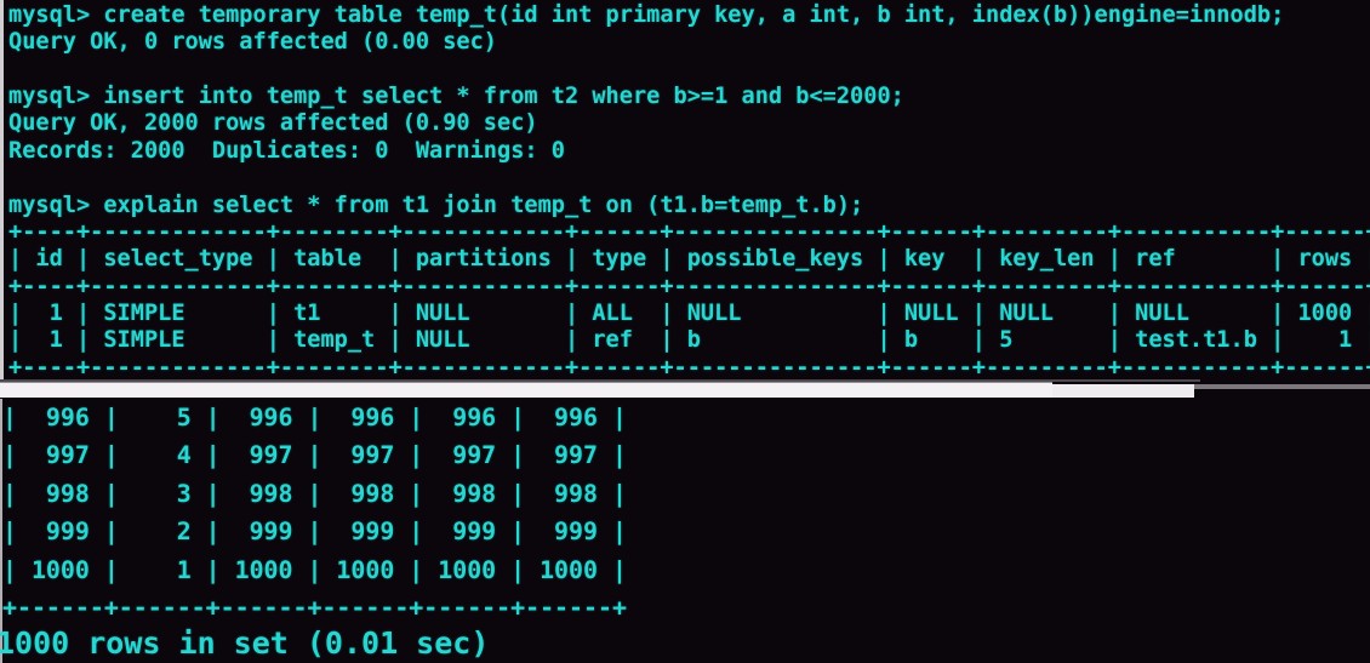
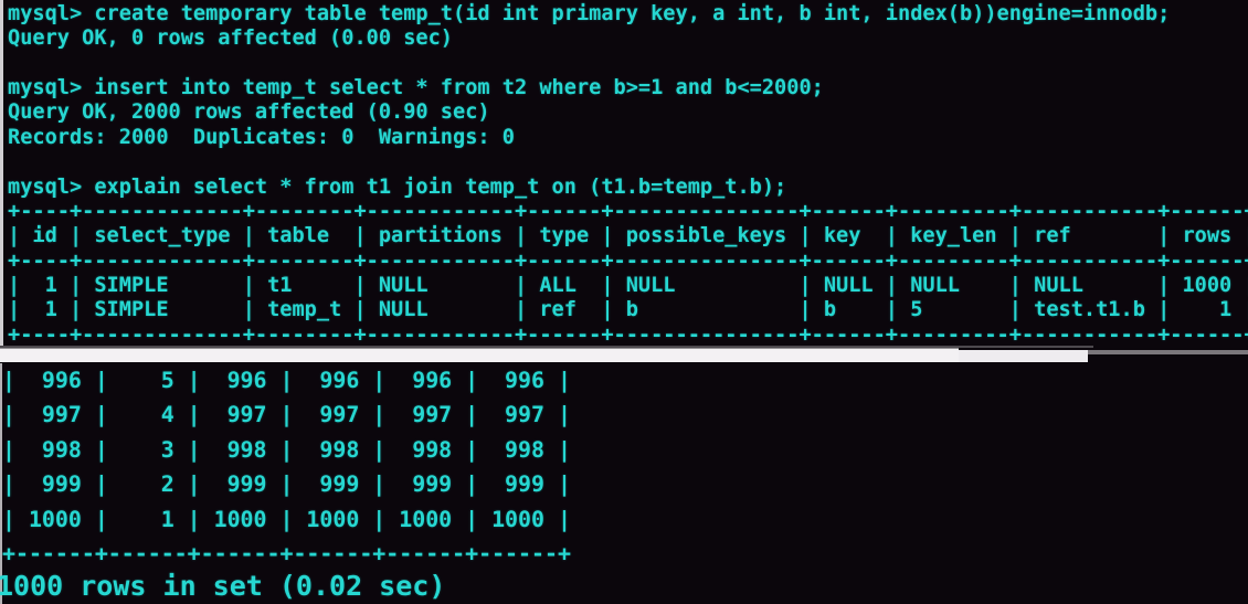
  mysql> create temporary table temp_t(id int primary key, a int, b int, index(b))engine=innodb;
  Query OK, 0 rows affected (0.00 sec)
  mysql> insert into temp_t select * from t2 where b>=1 and b<=2000;
  Query OK, 2000 rows affected (0.90 sec)
  Records: 2000 Duplicates: 0 Warnings: 0
  mysql> explain select * from t1 join temp_t on (t1.b=temp_t.b);
  +----+-------------+--------+------------+------+---------------+------+---------+-----------+------
  | id | select_type | table | partitions | type | possible_keys | key | key_len | ref | rows
  +----+-------------+--------+------------+------+---------------+------+---------+-----------+------
  | 1 | SIMPLE | t1 | NULL | ALL | NULL | NULL | NULL | NULL | 1000
  | 1 | SIMPLE | temp_t | NULL | ref | b | b | 5 | test.t1.b | 1
  +----+-------------+--------+------------+------+---------------+------+---------+-----------+------
  | 996 | 5 | 996 | 996 | 996 | 996 |
  | 997 | 4 | 997 | 997 | 997 | 997 |
  | 998 | 3 | 998 | 998 | 998 | 998 |
  | 999 | 2 | 999 | 999 | 999 | 999 |
  | 1000 | 1 | 1000 | 1000 | 1000 | 1000 |
  +------+------+------+------+------+------+
- 1000 rows in set (0.01 sec)
+ 1000 rows in set (0.02 sec)
